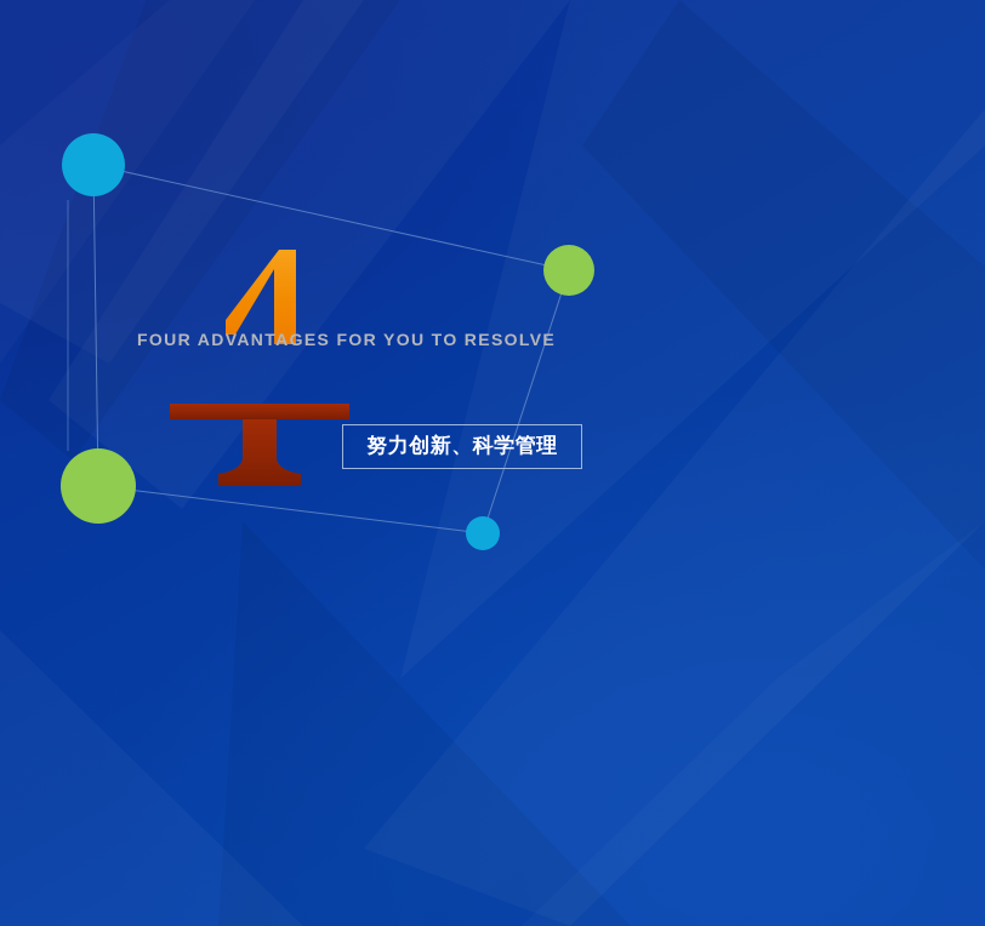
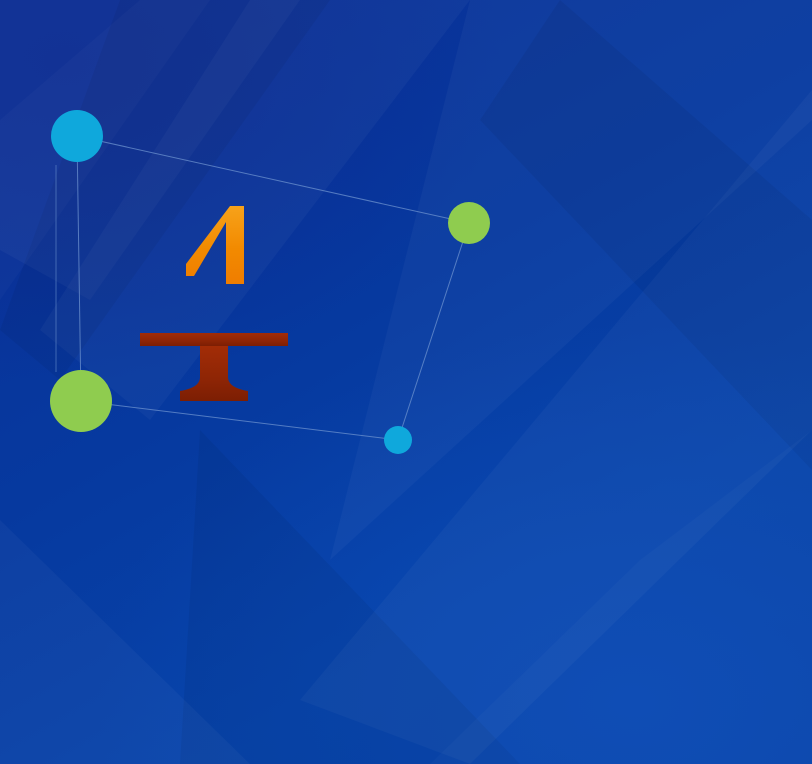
- FOUR ADVANTAGES FOR YOU TO RESOLVE
- 努力创新、科学管理
